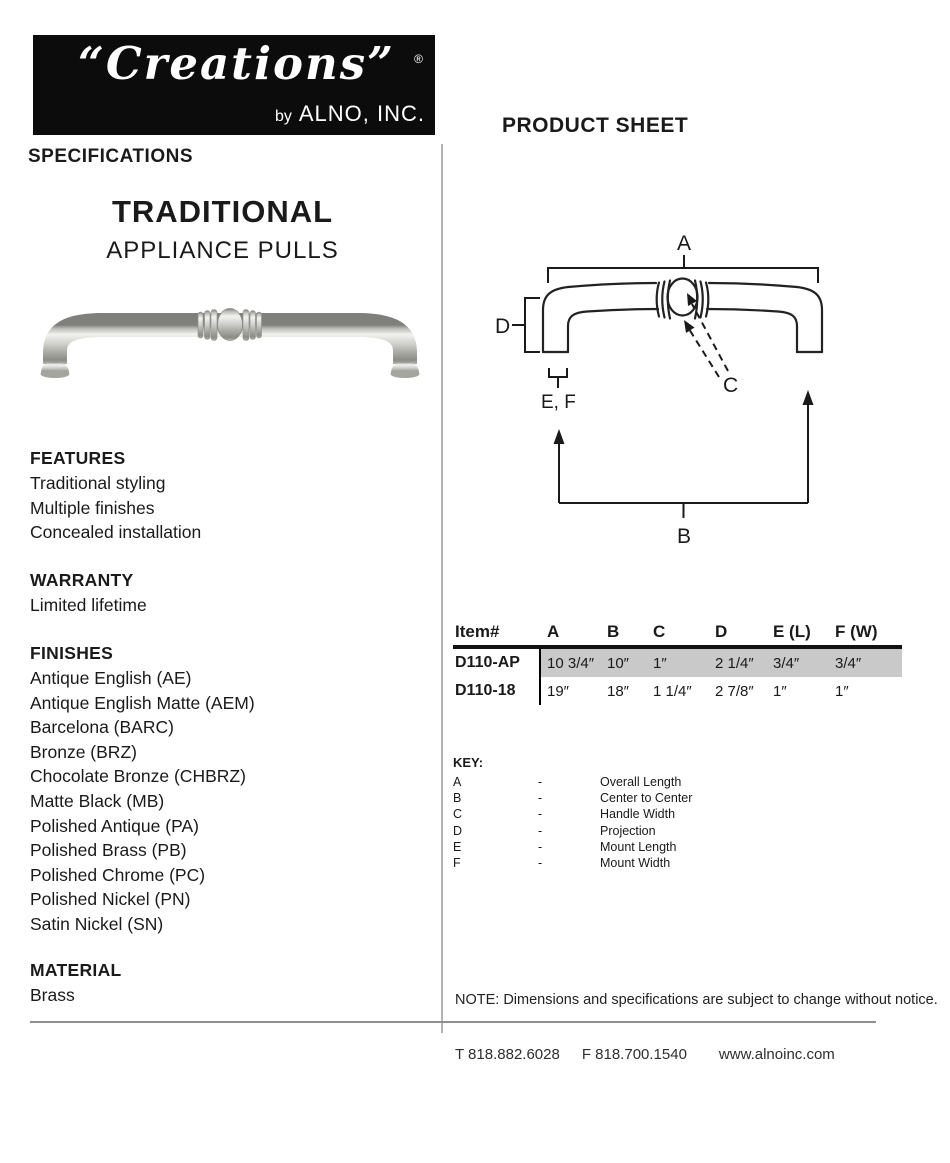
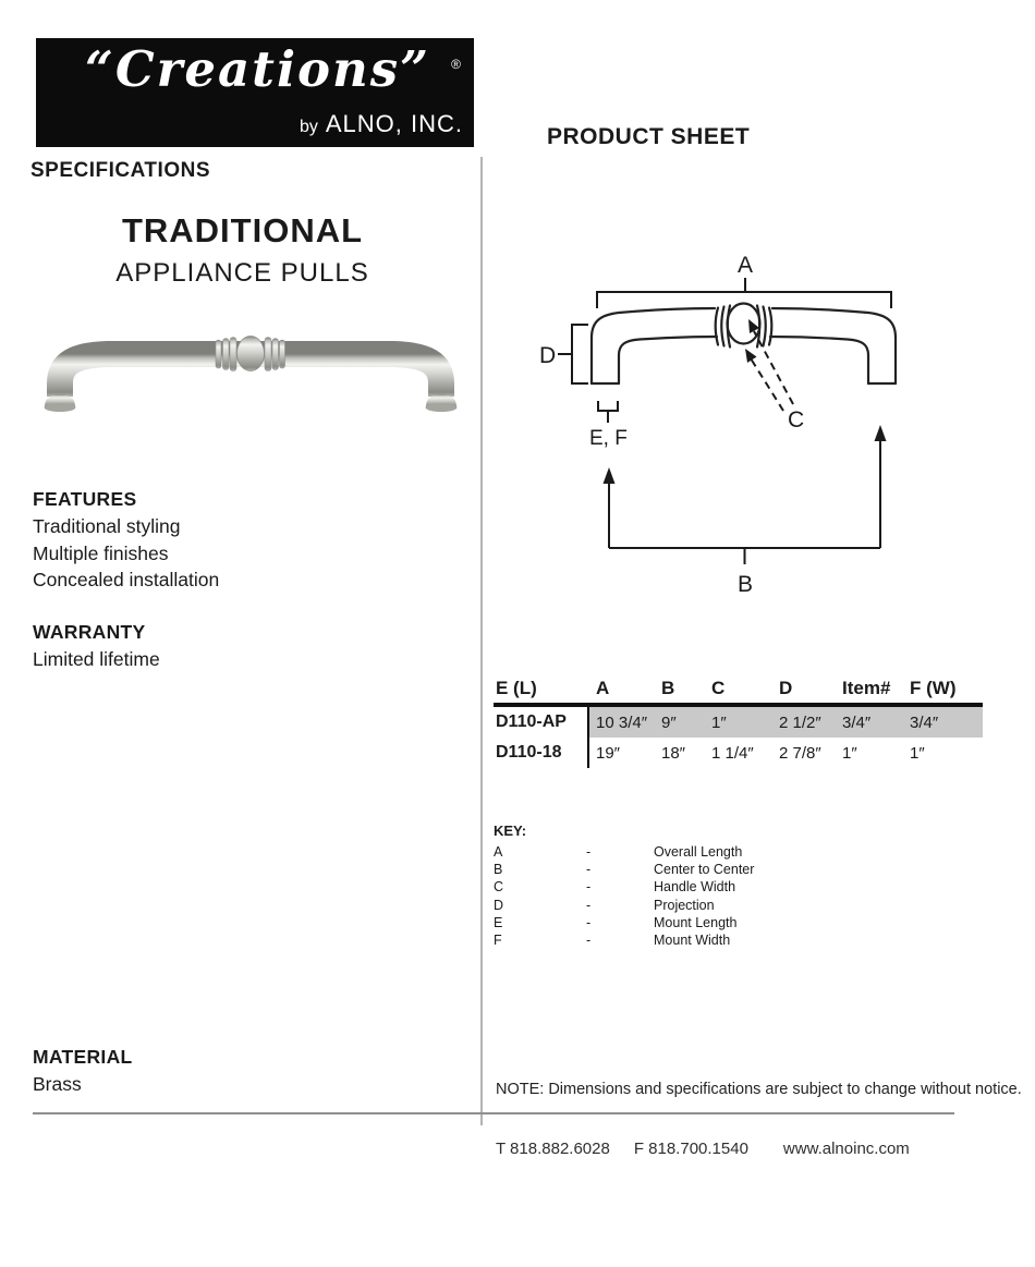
  “Creations”
  ®
  by ALNO, INC.
  SPECIFICATIONS
  TRADITIONAL
  APPLIANCE PULLS
  FEATURES
  Traditional styling
  Multiple finishes
  Concealed installation
  WARRANTY
  Limited lifetime
- FINISHES
- Antique English (AE)
- Antique English Matte (AEM)
- Barcelona (BARC)
- Bronze (BRZ)
- Chocolate Bronze (CHBRZ)
- Matte Black (MB)
- Polished Antique (PA)
- Polished Brass (PB)
- Polished Chrome (PC)
- Polished Nickel (PN)
- Satin Nickel (SN)
  MATERIAL
  Brass
  PRODUCT SHEET
  A
  B
  C
  D
  E, F
- Item#
+ E (L)
  A
  B
  C
  D
- E (L)
+ Item#
  F (W)
  D110-AP
  10 3/4″
- 10″
+ 9″
  1″
- 2 1/4″
+ 2 1/2″
  3/4″
  3/4″
  D110-18
  19″
  18″
  1 1/4″
  2 7/8″
  1″
  1″
  KEY:
  A
  -
  Overall Length
  B
  -
  Center to Center
  C
  -
  Handle Width
  D
  -
  Projection
  E
  -
  Mount Length
  F
  -
  Mount Width
  NOTE: Dimensions and specifications are subject to change without notice.
  T 818.882.6028
  F 818.700.1540
  www.alnoinc.com
